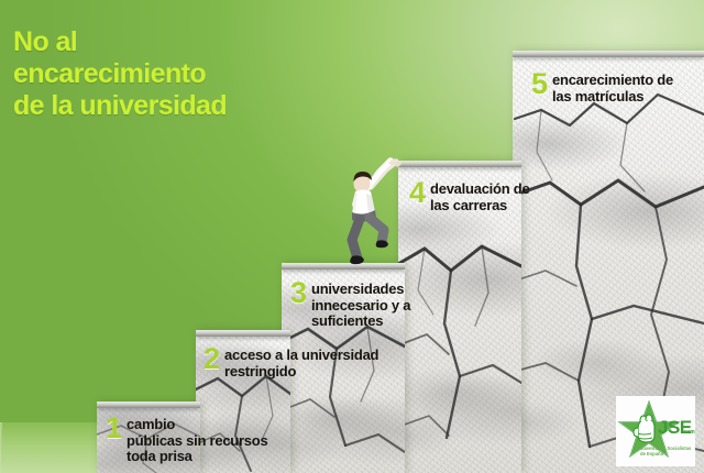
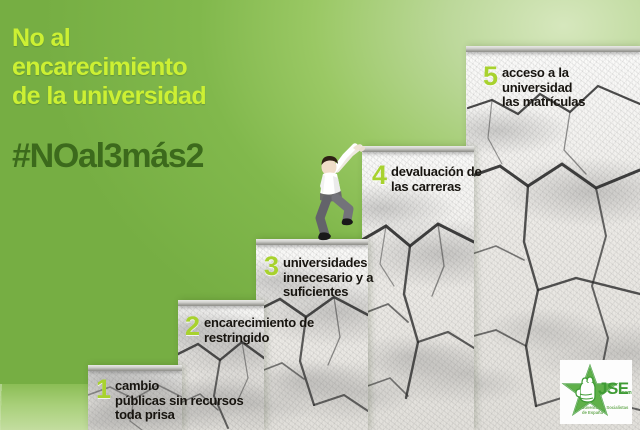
  No al
  encarecimiento
  de la universidad
+ #NOal3más2
  5
- encarecimiento de
+ acceso a la universidad
  las matrículas
  4
  devaluación de
  las carreras
  3
  universidades
  innecesario y a
  suficientes
  2
- acceso a la universidad
+ encarecimiento de
  restringido
  1
  cambio
  públicas sin recursos
  toda prisa
  JSE
